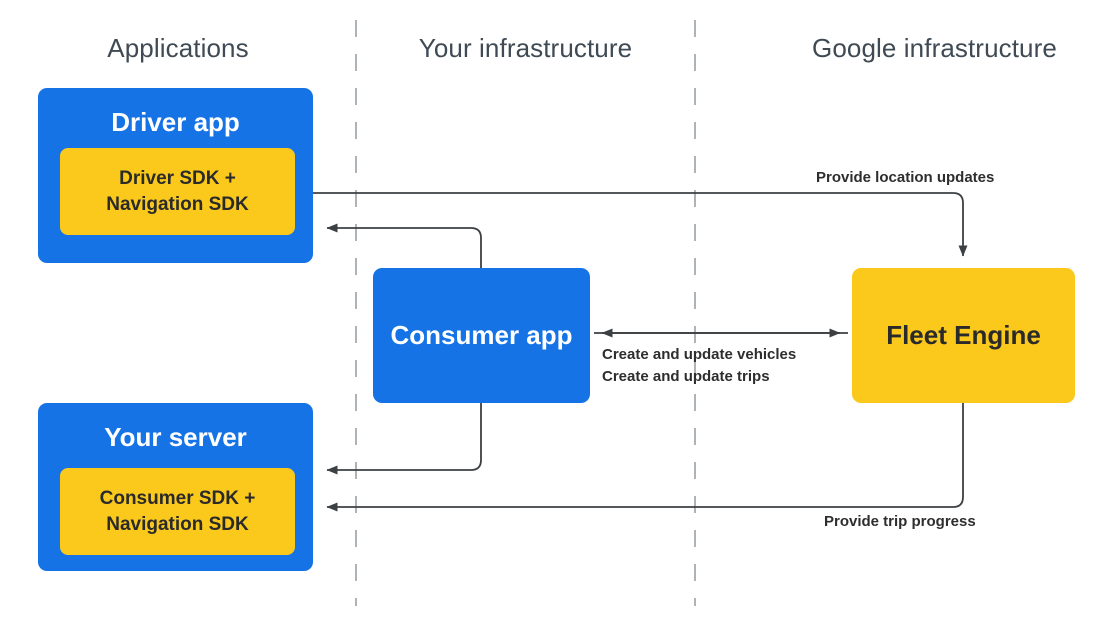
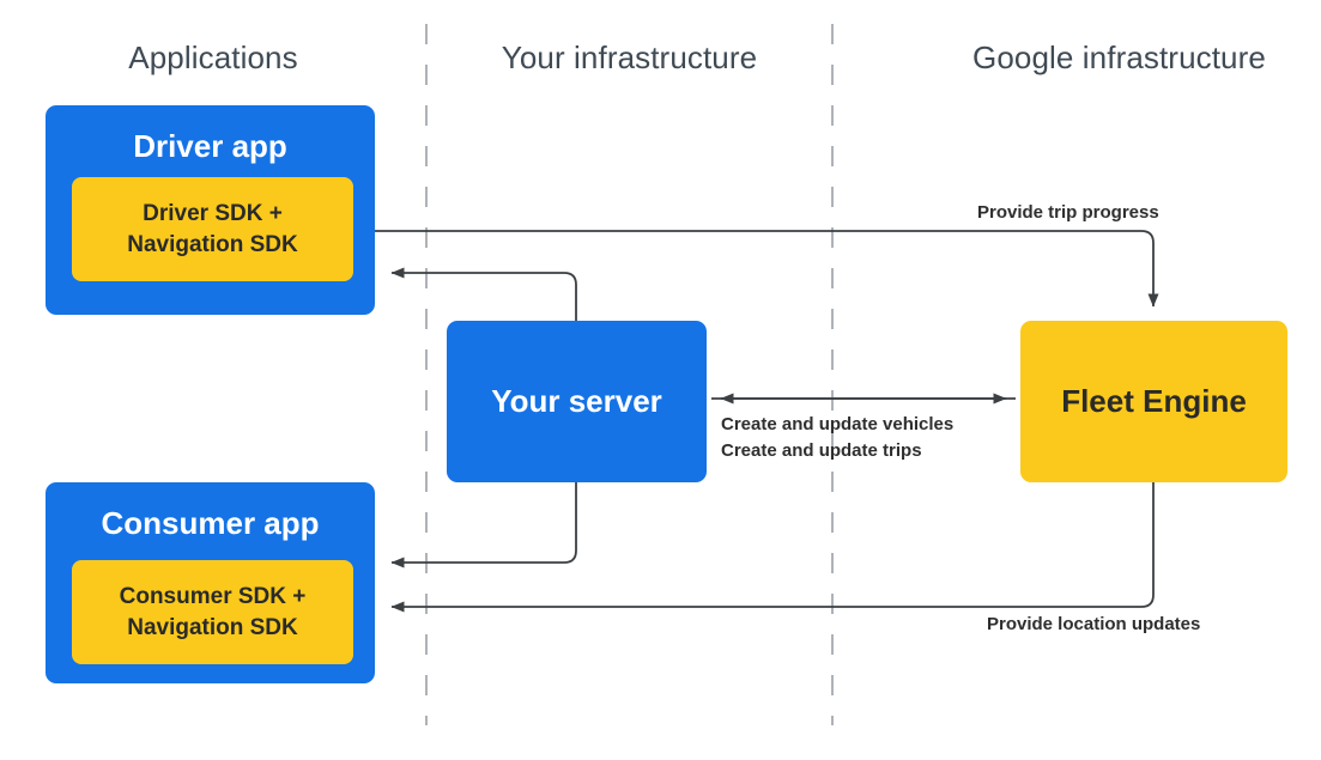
  Applications
  Your infrastructure
  Google infrastructure
  Driver app
  Driver SDK +
  Navigation SDK
- Your server
+ Consumer app
  Consumer SDK +
  Navigation SDK
- Consumer app
+ Your server
  Fleet Engine
- Provide location updates
+ Provide trip progress
  Create and update vehicles
  Create and update trips
- Provide trip progress
+ Provide location updates
